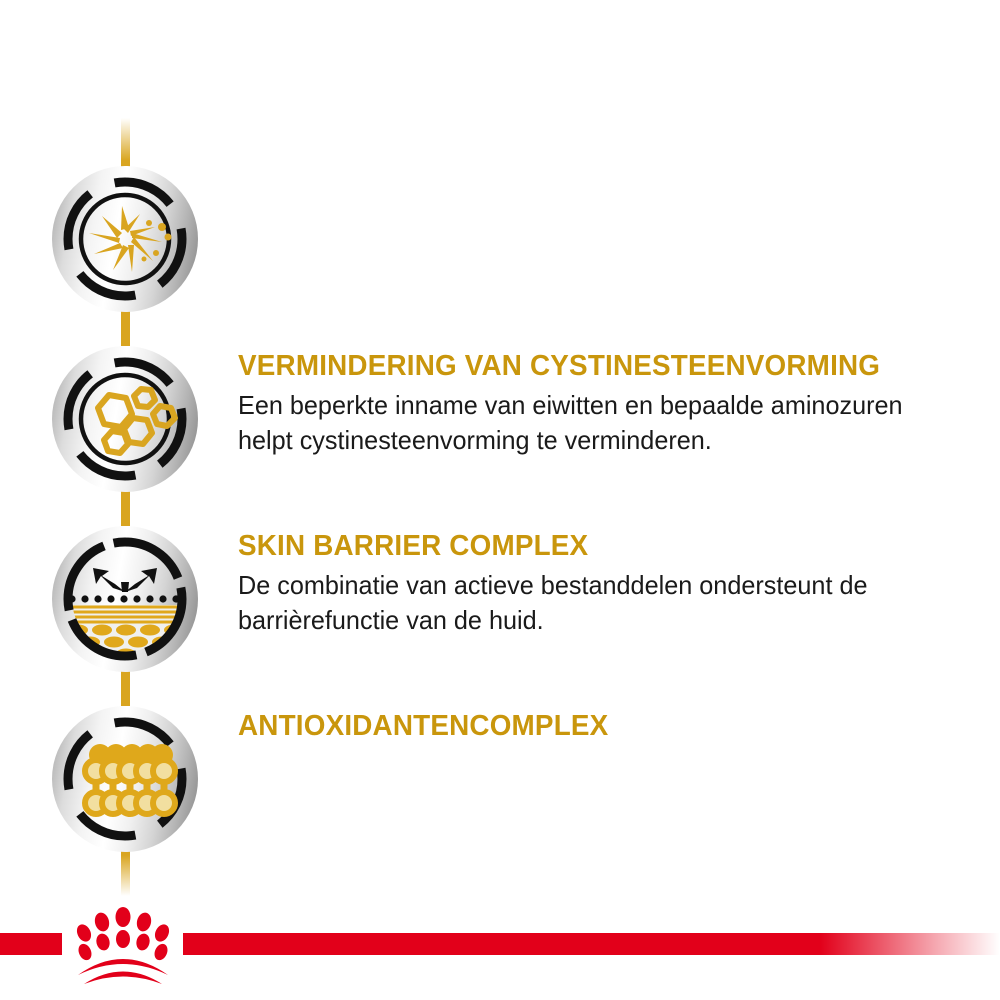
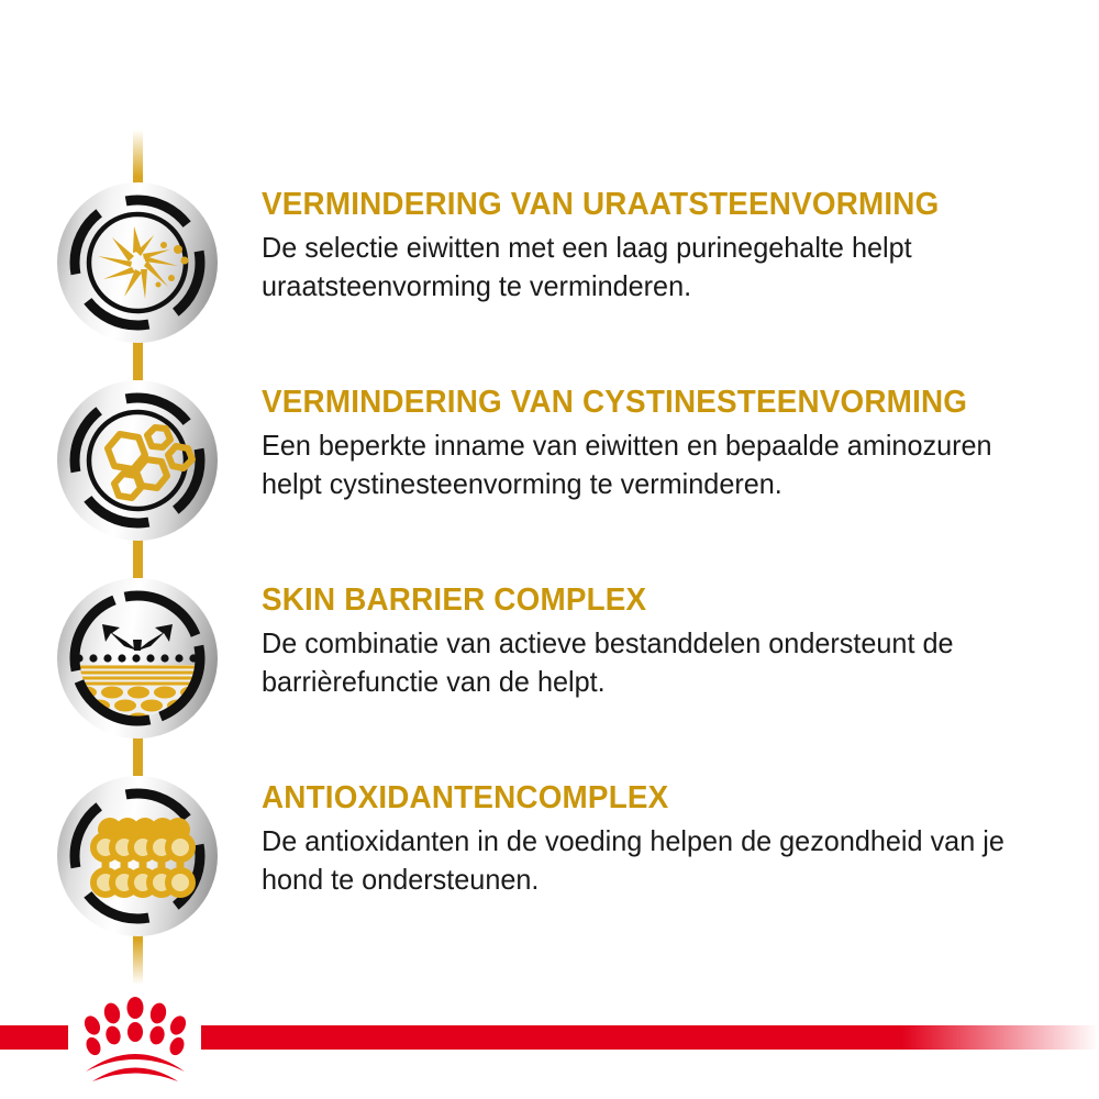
+ VERMINDERING VAN URAATSTEENVORMING
+ De selectie eiwitten met een laag purinegehalte helpt uraatsteenvorming te verminderen.
  VERMINDERING VAN CYSTINESTEENVORMING
  Een beperkte inname van eiwitten en bepaalde aminozuren helpt cystinesteenvorming te verminderen.
  SKIN BARRIER COMPLEX
- De combinatie van actieve bestanddelen ondersteunt de barrièrefunctie van de huid.
+ De combinatie van actieve bestanddelen ondersteunt de barrièrefunctie van de helpt.
  ANTIOXIDANTENCOMPLEX
+ De antioxidanten in de voeding helpen de gezondheid van je hond te ondersteunen.
